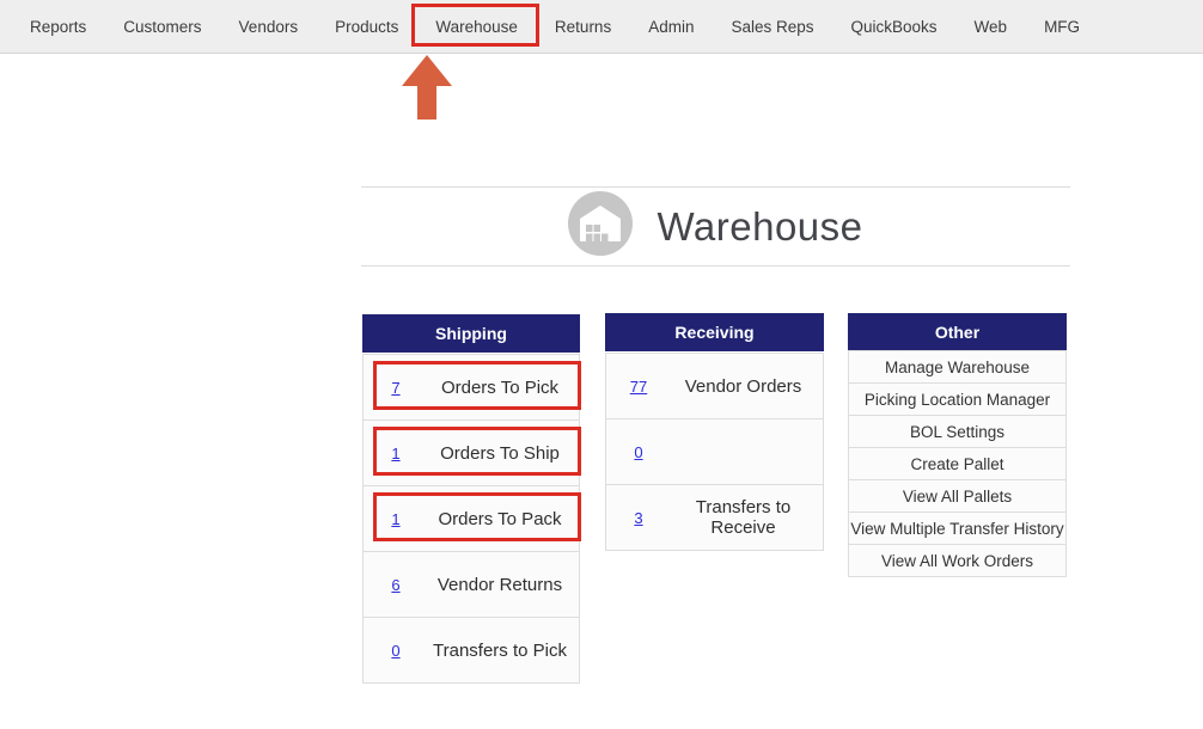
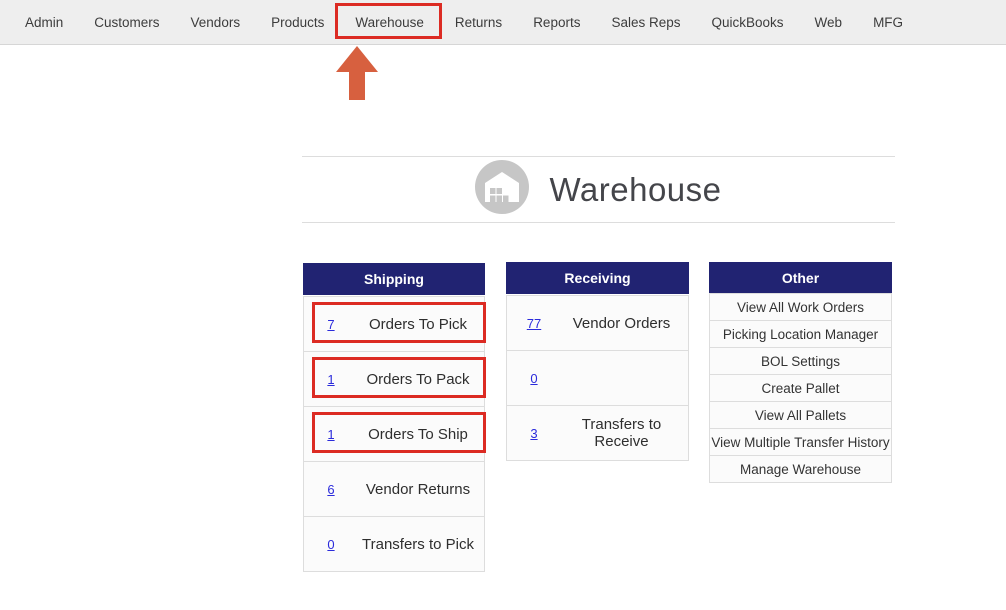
- Reports
+ Admin
  Customers
  Vendors
  Products
  Warehouse
  Returns
- Admin
+ Reports
  Sales Reps
  QuickBooks
  Web
  MFG
  Warehouse
  Shipping
  7
  Orders To Pick
  1
- Orders To Ship
+ Orders To Pack
  1
- Orders To Pack
+ Orders To Ship
  6
  Vendor Returns
  0
  Transfers to Pick
  Receiving
  77
  Vendor Orders
  0
  3
  Transfers to Receive
  Other
- Manage Warehouse
+ View All Work Orders
  Picking Location Manager
  BOL Settings
  Create Pallet
  View All Pallets
  View Multiple Transfer History
- View All Work Orders
+ Manage Warehouse
